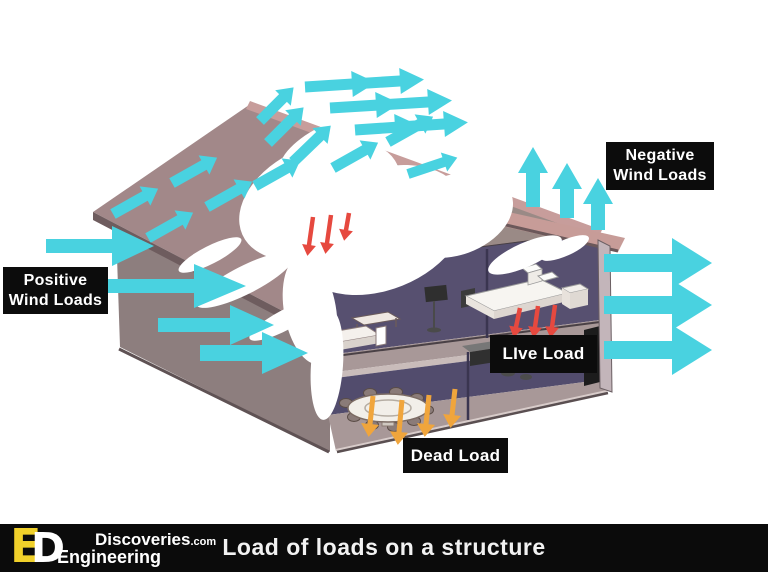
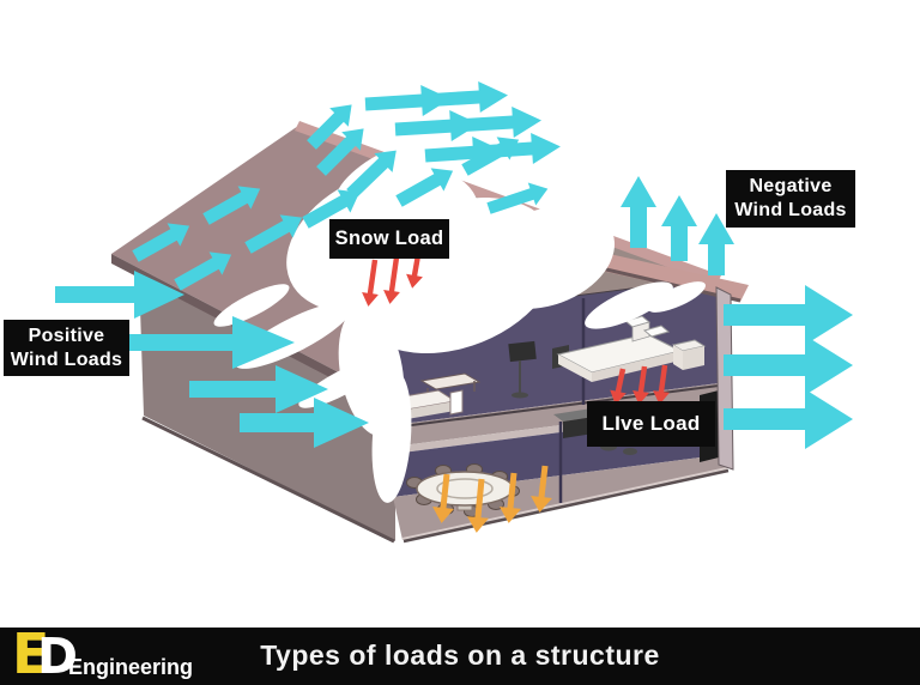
+ Snow Load
  Positive
  Wind Loads
  Negative
  Wind Loads
  LIve Load
- Dead Load
  E
  D
- Discoveries.com
  Engineering
- Load of loads on a structure
+ Types of loads on a structure
